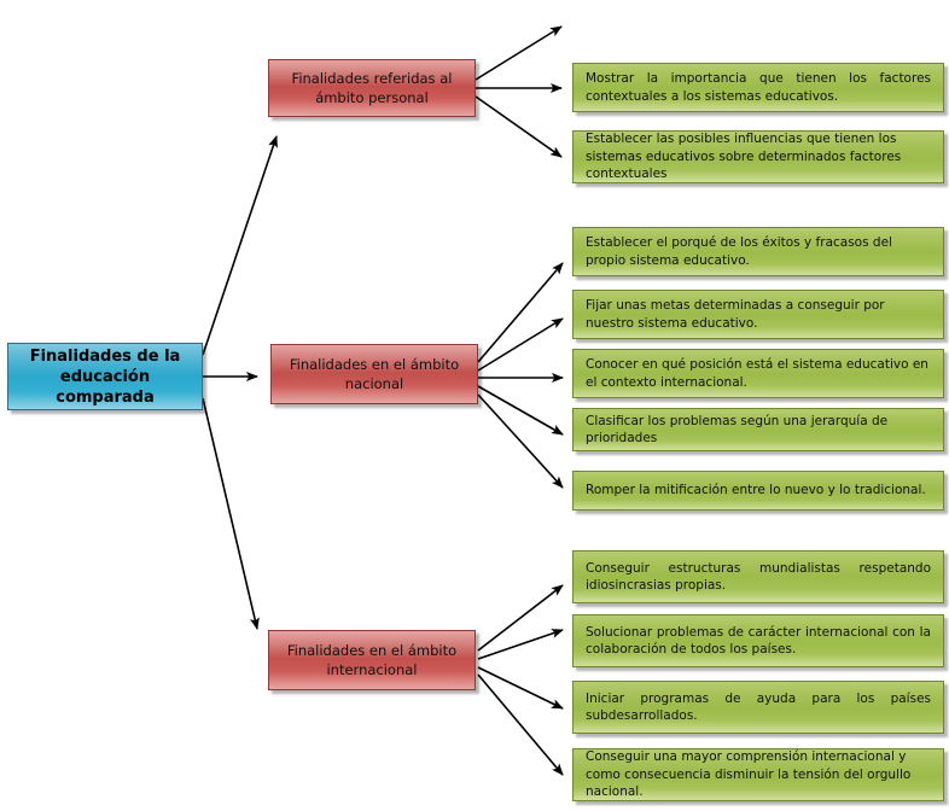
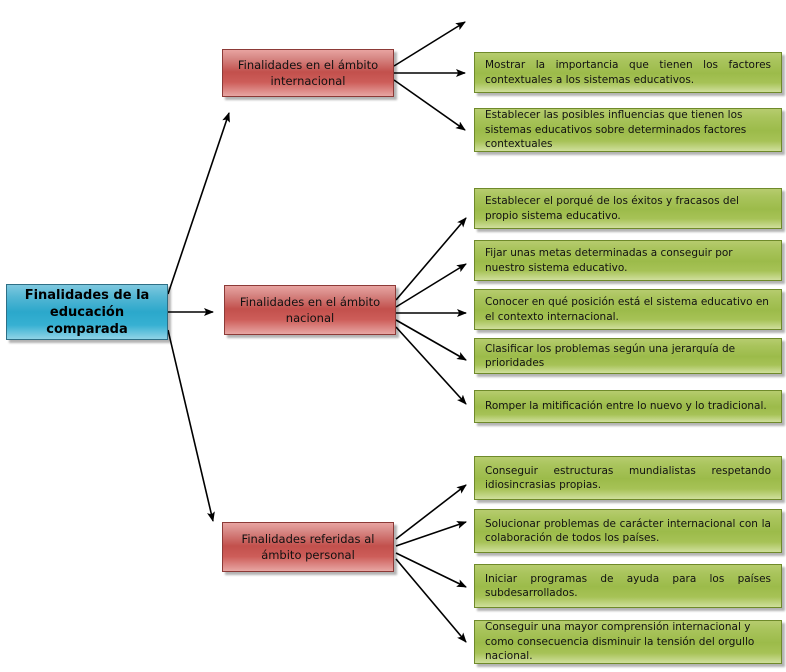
  Finalidades de la educación comparada
- Finalidades referidas al ámbito personal
+ Finalidades en el ámbito internacional
  Finalidades en el ámbito nacional
- Finalidades en el ámbito internacional
+ Finalidades referidas al ámbito personal
  Mostrar la importancia que tienen los factores contextuales a los sistemas educativos.
  Establecer las posibles influencias que tienen los sistemas educativos sobre determinados factores contextuales
  Establecer el porqué de los éxitos y fracasos del propio sistema educativo.
  Fijar unas metas determinadas a conseguir por nuestro sistema educativo.
  Conocer en qué posición está el sistema educativo en el contexto internacional.
  Clasificar los problemas según una jerarquía de prioridades
  Romper la mitificación entre lo nuevo y lo tradicional.
  Conseguir estructuras mundialistas respetando idiosincrasias propias.
  Solucionar problemas de carácter internacional con la colaboración de todos los países.
  Iniciar programas de ayuda para los países subdesarrollados.
  Conseguir una mayor comprensión internacional y como consecuencia disminuir la tensión del orgullo nacional.
